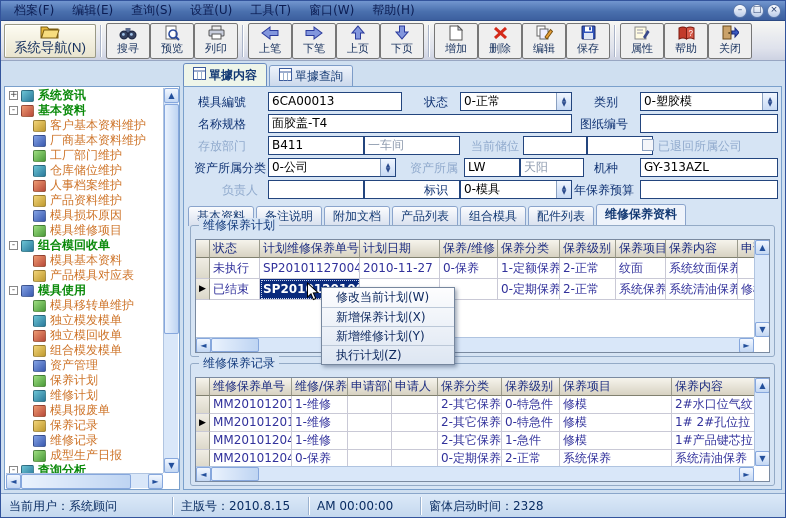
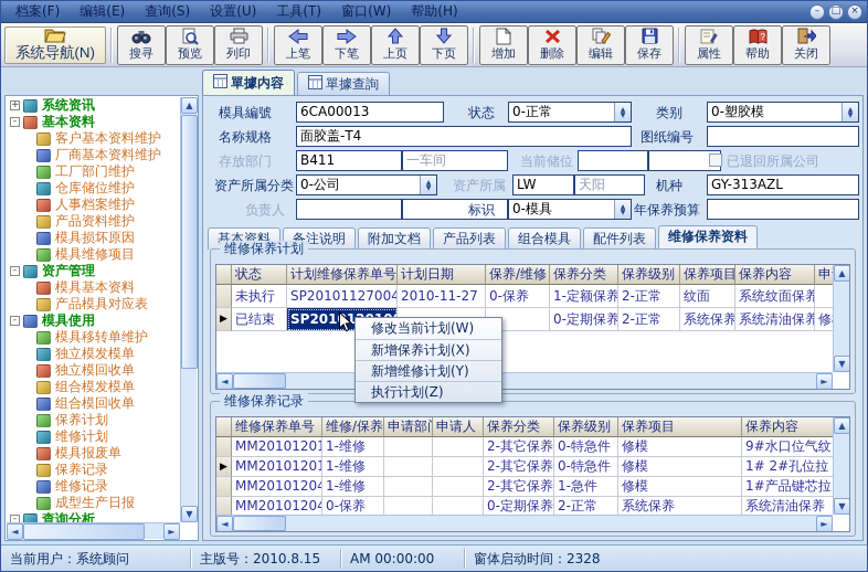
  档案(F)
  编辑(E)
  查询(S)
  设置(U)
  工具(T)
  窗口(W)
  帮助(H)
  –
  □
  ×
  系统导航(N)
  搜寻
  预览
  列印
  上笔
  下笔
  上页
  下页
  增加
  删除
  编辑
  保存
  属性
  ?
  帮助
  关闭
  單據内容
  單據查詢
  +
  系统资讯
  -
  基本资料
  客户基本资料维护
  厂商基本资料维护
  工厂部门维护
  仓库储位维护
  人事档案维护
  产品资料维护
  模具损坏原因
  模具维修项目
  -
- 组合模回收单
+ 资产管理
  模具基本资料
  产品模具对应表
  -
  模具使用
  模具移转单维护
  独立模发模单
  独立模回收单
  组合模发模单
- 资产管理
+ 组合模回收单
  保养计划
  维修计划
  模具报废单
  保养记录
  维修记录
  成型生产日报
  -
  查询分析
  ▲
  ▼
  ◄
  ►
  模具編號
  6CA00013
  状态
  0-正常
  类别
  0-塑胶模
  名称规格
  面胶盖-T4
  图纸编号
  存放部门
  B411
  一车间
  当前储位
  已退回所属公司
  资产所属分类
  0-公司
  资产所属
  LW
  天阳
  机种
  GY-313AZL
  负责人
  标识
  0-模具
  年保养预算
  基本资料
  备注说明
  附加文档
  产品列表
  组合模具
  配件列表
  维修保养资料
  维修保养计划
  状态
  计划维修保养单号
  计划日期
  保养/维修
  保养分类
  保养级别
  保养项目
  保养内容
  未执行
  SP20101127004
  2010-11-27
  0-保养
  1-定额保养
  2-正常
  纹面
  系统纹面保养
  ▶
  已结束
  0-定期保养
  2-正常
  系统保养
  系统清油保养
  ▲
  ▼
  ◄
  ►
  维修保养记录
  维修保养单号
  维修/保养
  申请部
  申请人
  保养分类
  保养级别
  保养项目
  保养内容
  MM20101201
  1-维修
  2-其它保养
  0-特急件
  修模
- 2#水口位气纹
+ 9#水口位气纹
  ▶
  MM20101201
  1-维修
  2-其它保养
  0-特急件
  修模
  1# 2#孔位拉
  MM20101204
  1-维修
  2-其它保养
  1-急件
  修模
  1#产品键芯拉
  MM20101204
  0-保养
  0-定期保养
  2-正常
  系统保养
  系统清油保养
  ▲
  ▼
  ◄
  ►
  修改当前计划(W)
  新增保养计划(X)
  新增维修计划(Y)
  执行计划(Z)
  当前用户：系统顾问
  主版号：2010.8.15
  AM 00:00:00
  窗体启动时间：2328
